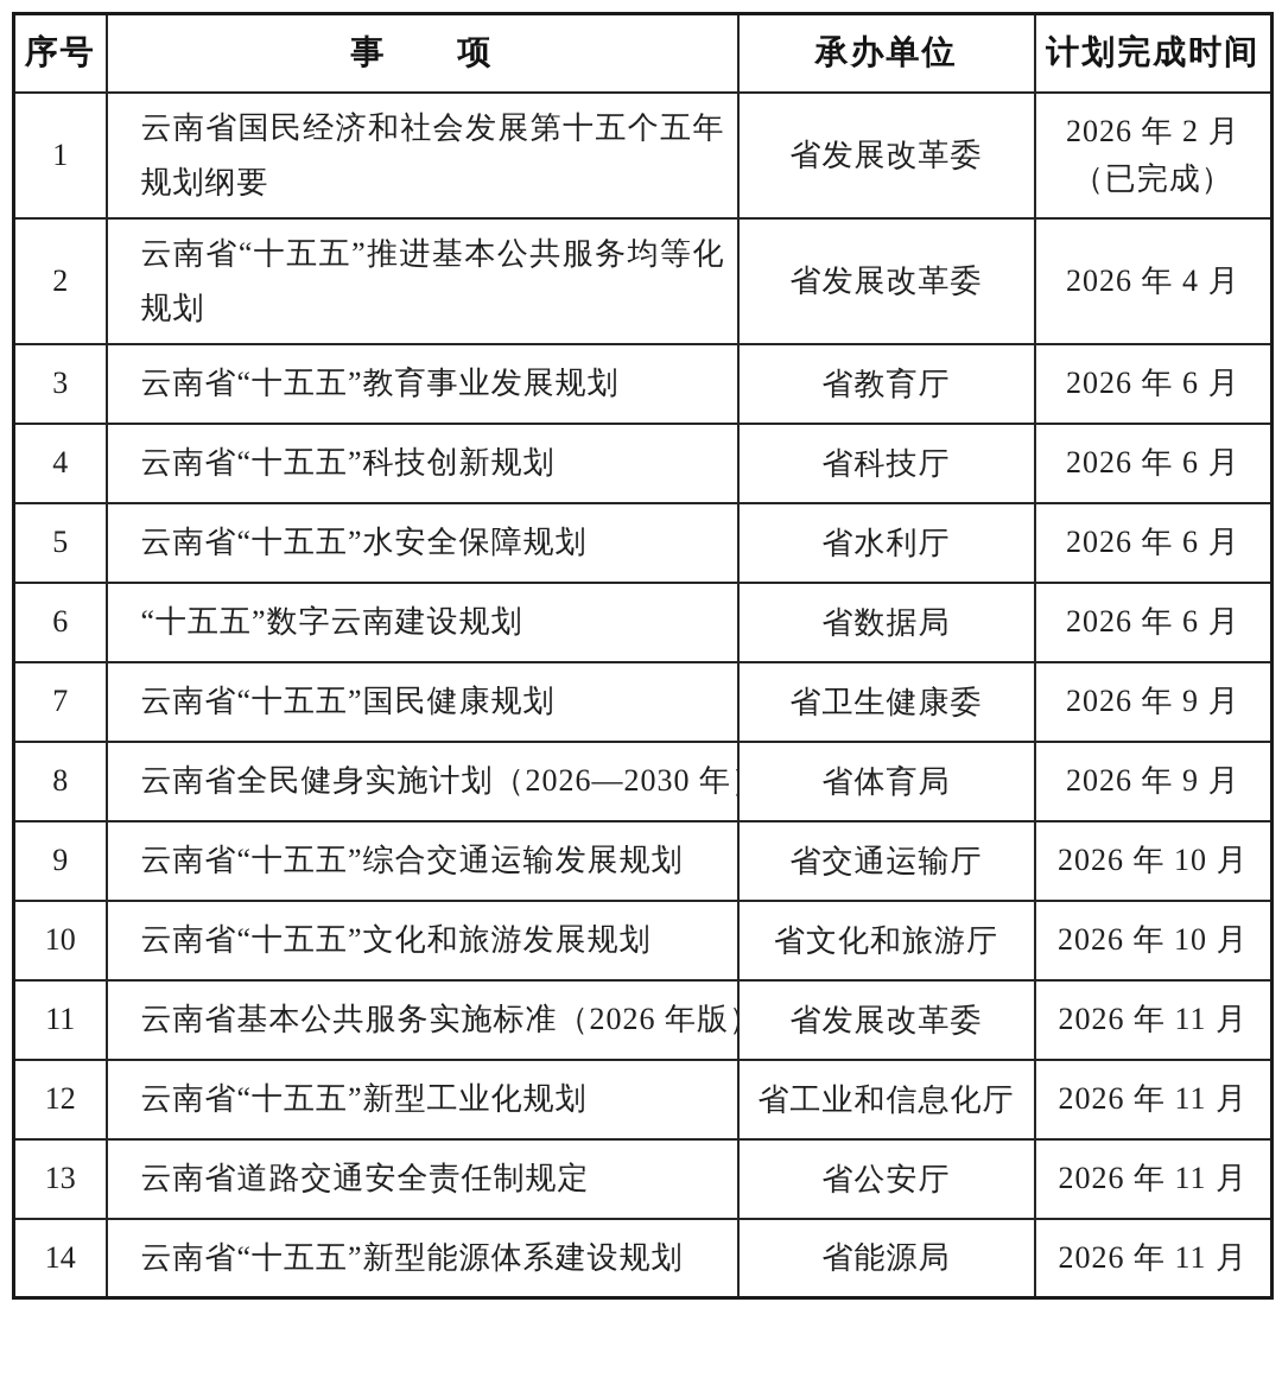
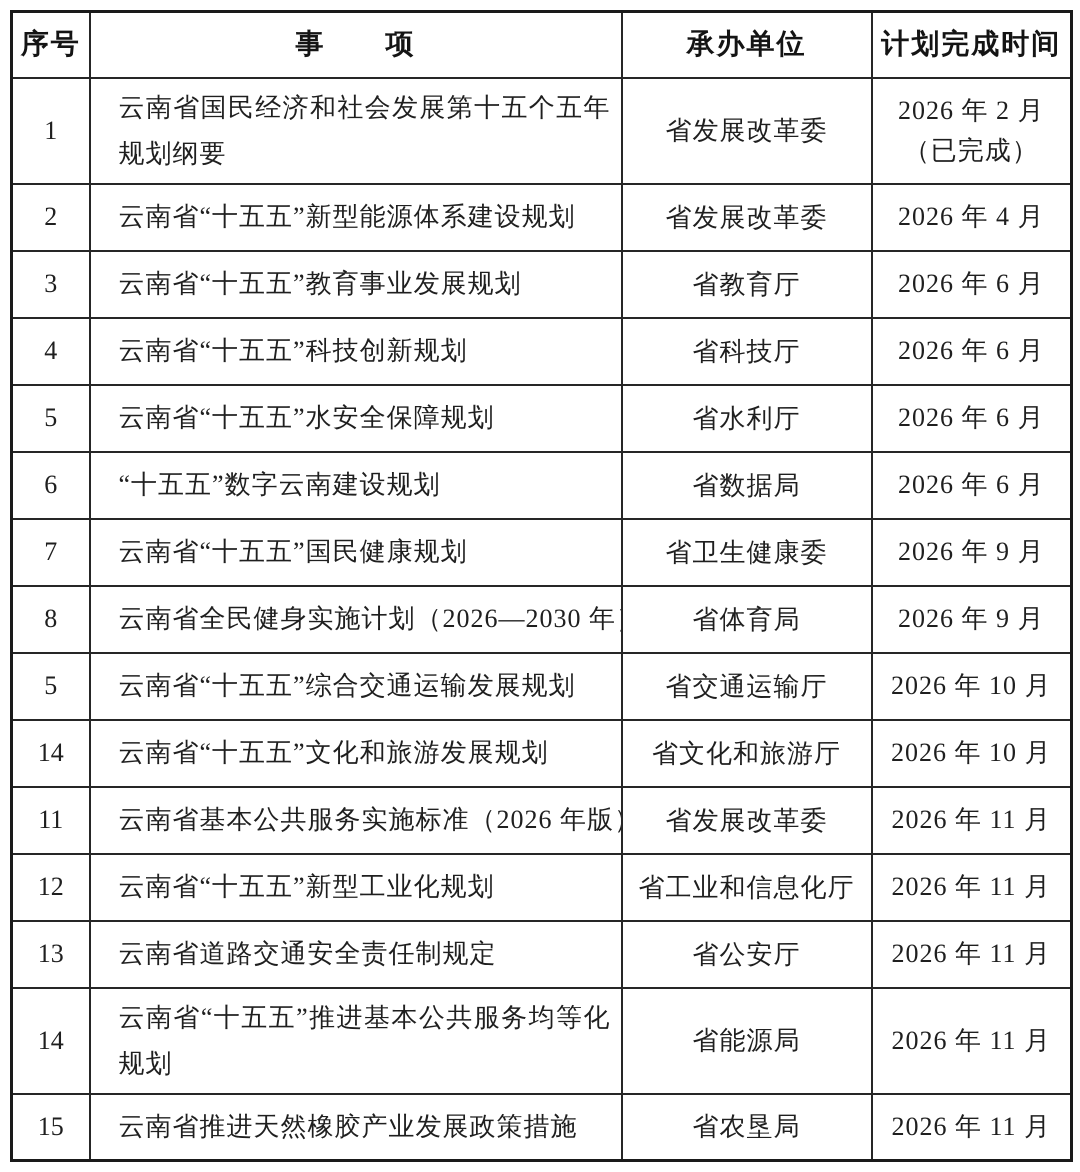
  序号	事 项	承办单位	计划完成时间
  1	云南省国民经济和社会发展第十五个五年规划纲要	省发展改革委	2026 年 2 月（已完成）
- 2	云南省“十五五”推进基本公共服务均等化规划	省发展改革委	2026 年 4 月
+ 2	云南省“十五五”新型能源体系建设规划	省发展改革委	2026 年 4 月
  3	云南省“十五五”教育事业发展规划	省教育厅	2026 年 6 月
  4	云南省“十五五”科技创新规划	省科技厅	2026 年 6 月
  5	云南省“十五五”水安全保障规划	省水利厅	2026 年 6 月
  6	“十五五”数字云南建设规划	省数据局	2026 年 6 月
  7	云南省“十五五”国民健康规划	省卫生健康委	2026 年 9 月
  8	云南省全民健身实施计划（2026—2030 年	省体育局	2026 年 9 月
- 9	云南省“十五五”综合交通运输发展规划	省交通运输厅	2026 年 10 月
+ 5	云南省“十五五”综合交通运输发展规划	省交通运输厅	2026 年 10 月
- 10	云南省“十五五”文化和旅游发展规划	省文化和旅游厅	2026 年 10 月
+ 14	云南省“十五五”文化和旅游发展规划	省文化和旅游厅	2026 年 10 月
  11	云南省基本公共服务实施标准（2026 年版	省发展改革委	2026 年 11 月
  12	云南省“十五五”新型工业化规划	省工业和信息化厅	2026 年 11 月
  13	云南省道路交通安全责任制规定	省公安厅	2026 年 11 月
- 14	云南省“十五五”新型能源体系建设规划	省能源局	2026 年 11 月
+ 14	云南省“十五五”推进基本公共服务均等化规划	省能源局	2026 年 11 月
+ 15	云南省推进天然橡胶产业发展政策措施	省农垦局	2026 年 11 月
